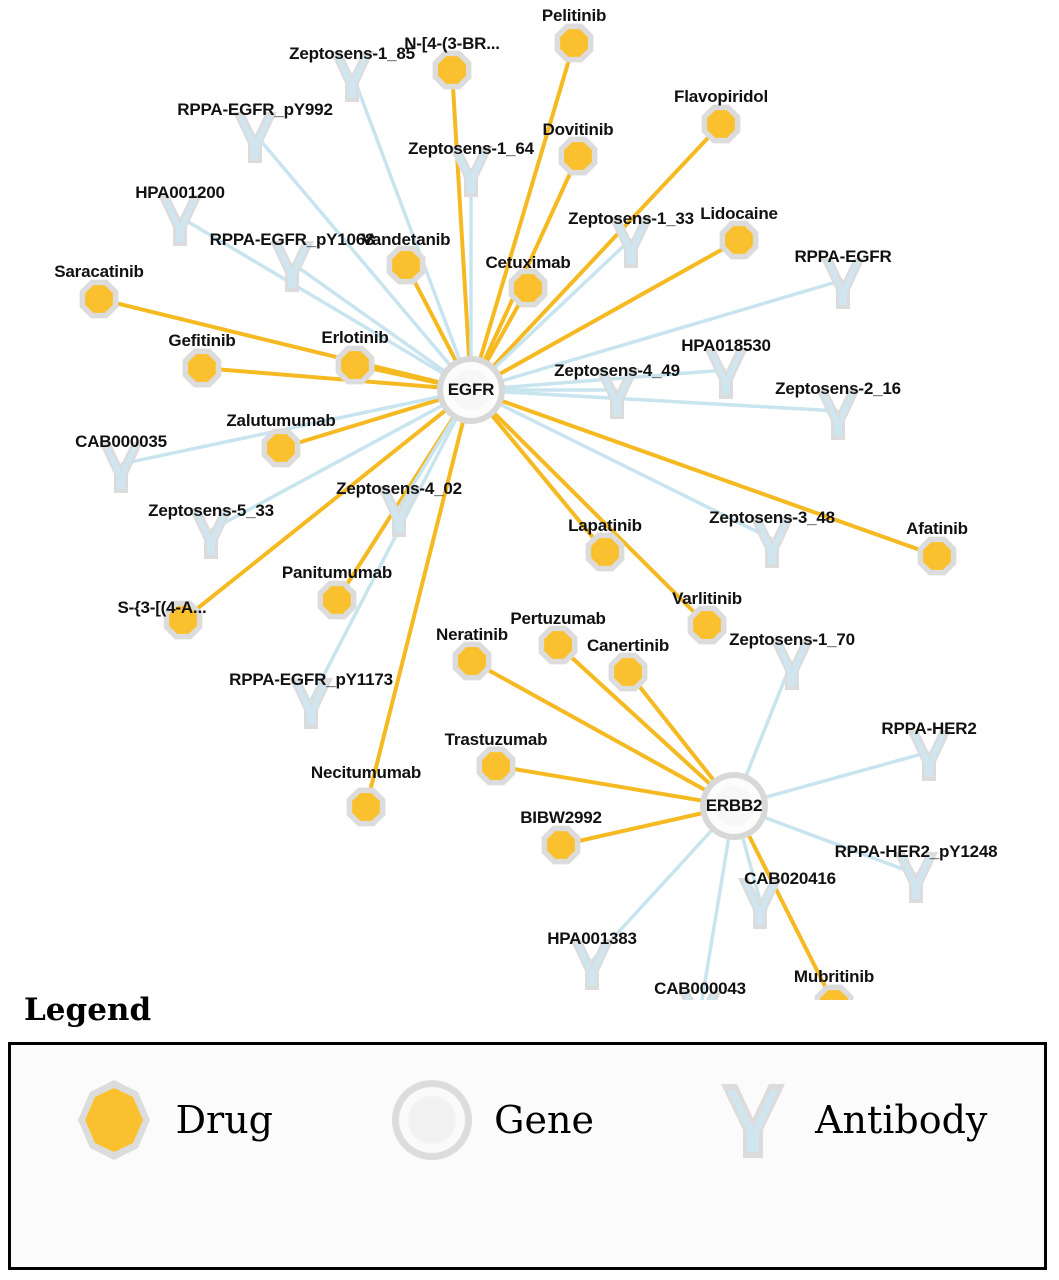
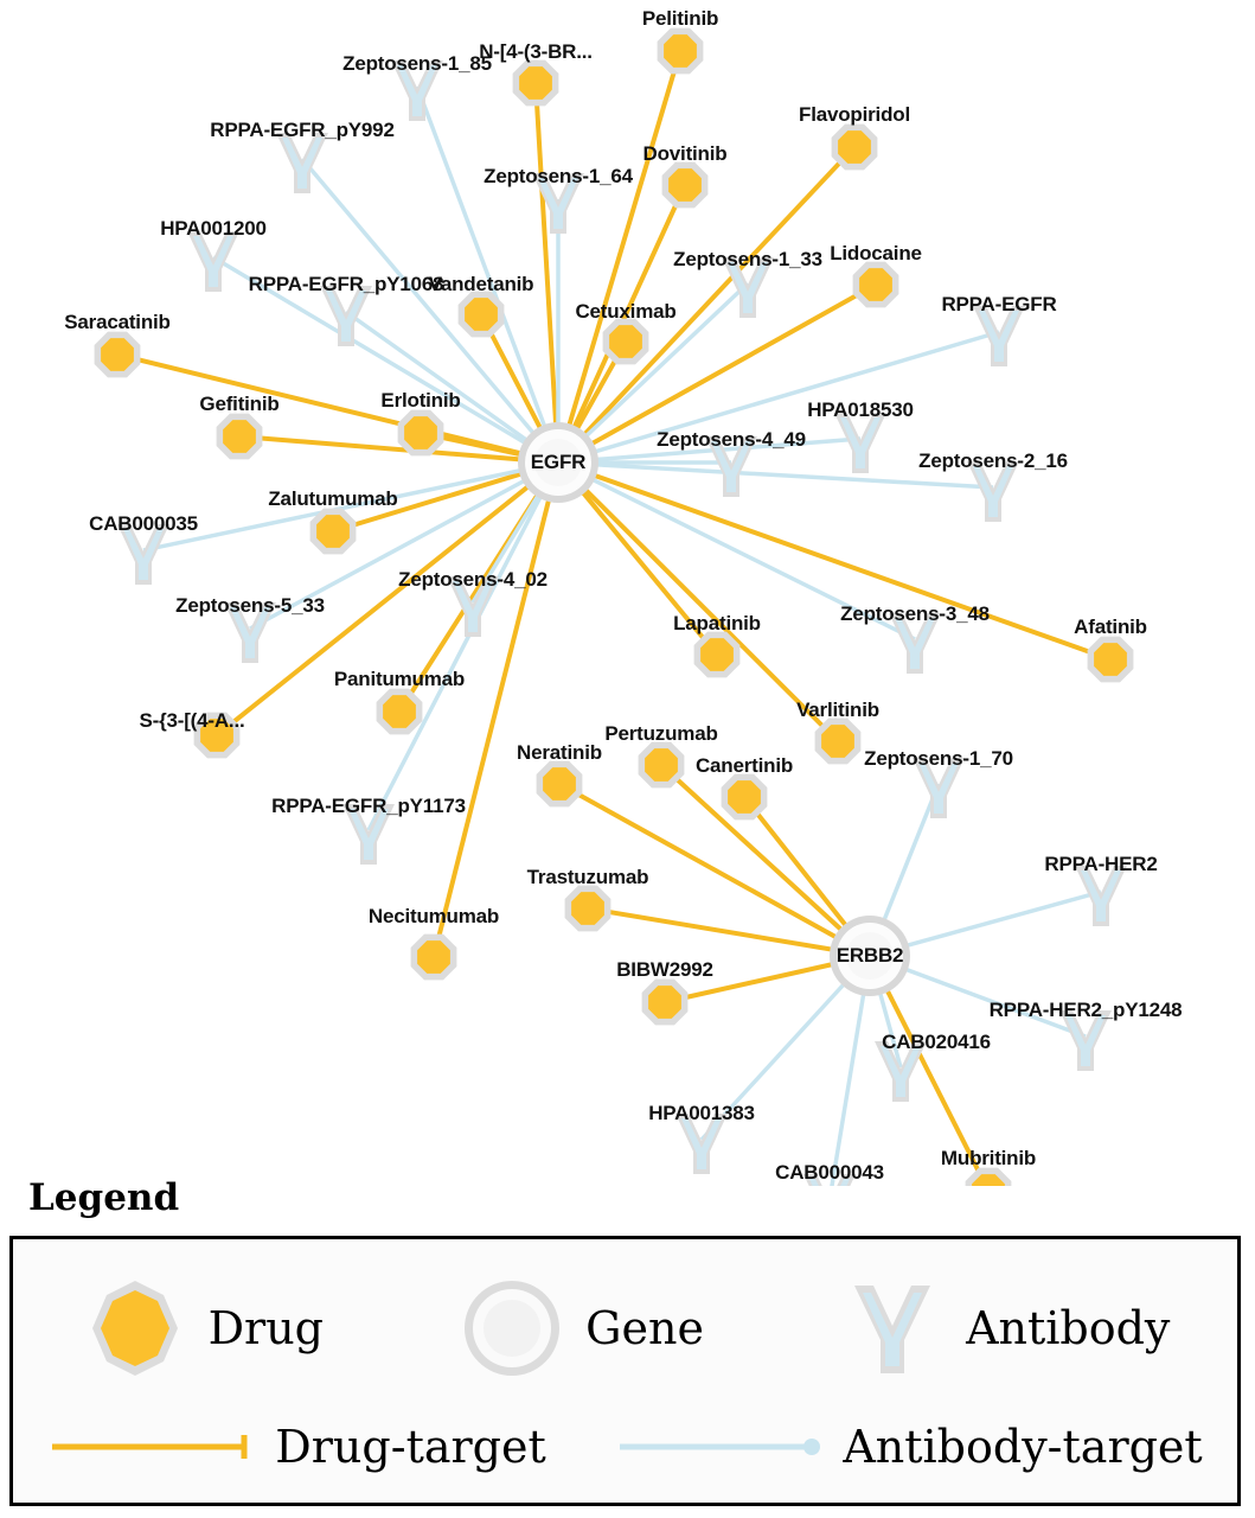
  Pelitinib
  N-[4-(3-BR...
  Flavopiridol
  Dovitinib
  Lidocaine
  Vandetanib
  Cetuximab
  Saracatinib
  Gefitinib
  Erlotinib
  Zalutumumab
  Afatinib
  Lapatinib
  Varlitinib
  Panitumumab
  S-{3-[(4-A...
  Pertuzumab
  Neratinib
  Canertinib
  Trastuzumab
  Necitumumab
  BIBW2992
  Mubritinib
  Zeptosens-1_85
  RPPA-EGFR_pY992
  Zeptosens-1_64
  HPA001200
  Zeptosens-1_33
  RPPA-EGFR_pY1068
  RPPA-EGFR
  HPA018530
  Zeptosens-4_49
  Zeptosens-2_16
  CAB000035
  Zeptosens-4_02
  Zeptosens-5_33
  Zeptosens-3_48
  Zeptosens-1_70
  RPPA-EGFR_pY1173
  RPPA-HER2
  RPPA-HER2_pY1248
  CAB020416
  HPA001383
  CAB000043
  EGFR
  ERBB2
  Legend
  Drug
  Gene
  Antibody
+ Drug-target
+ Antibody-target
